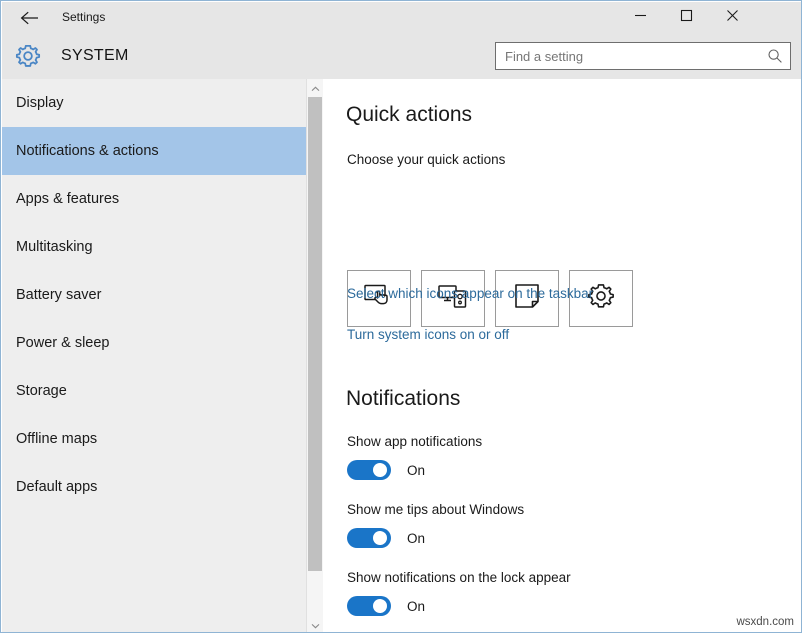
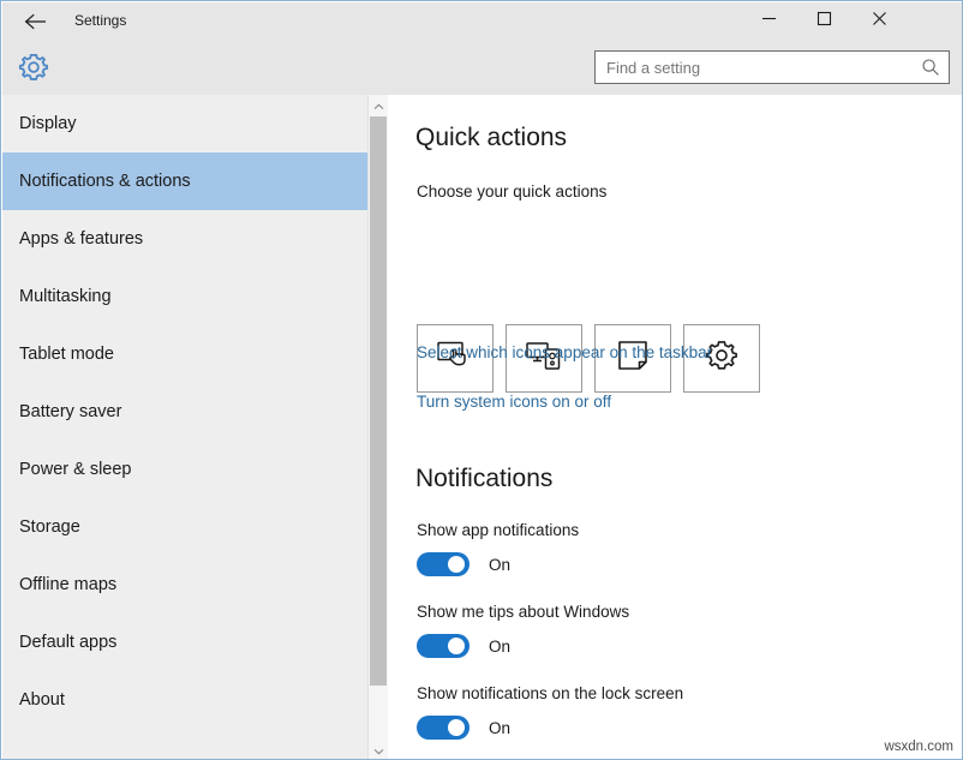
  Settings
- SYSTEM
  Find a setting
  Display
  Notifications & actions
  Apps & features
  Multitasking
+ Tablet mode
  Battery saver
  Power & sleep
  Storage
  Offline maps
  Default apps
+ About
  Quick actions
  Choose your quick actions
  Select which icons appear on the taskbar
  Turn system icons on or off
  Notifications
  Show app notifications
  On
  Show me tips about Windows
  On
- Show notifications on the lock appear
+ Show notifications on the lock screen
  On
  wsxdn.com
